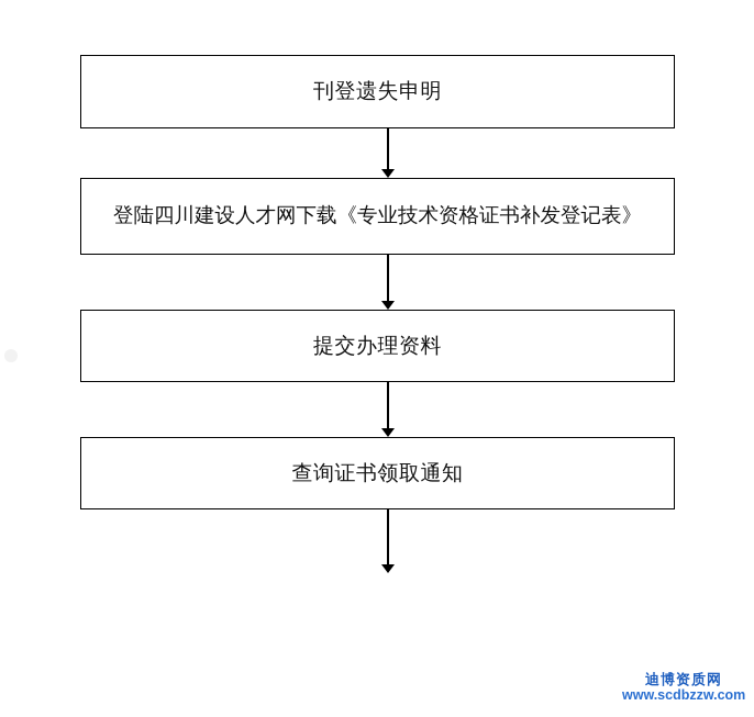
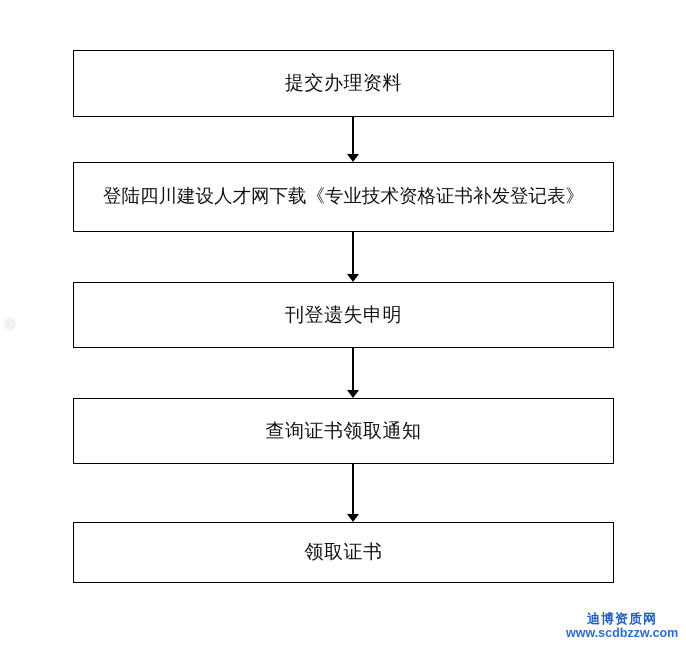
- 刊登遗失申明
+ 提交办理资料
  登陆四川建设人才网下载《专业技术资格证书补发登记表》
- 提交办理资料
+ 刊登遗失申明
  查询证书领取通知
+ 领取证书
  迪博资质网
  www.scdbzzw.com
